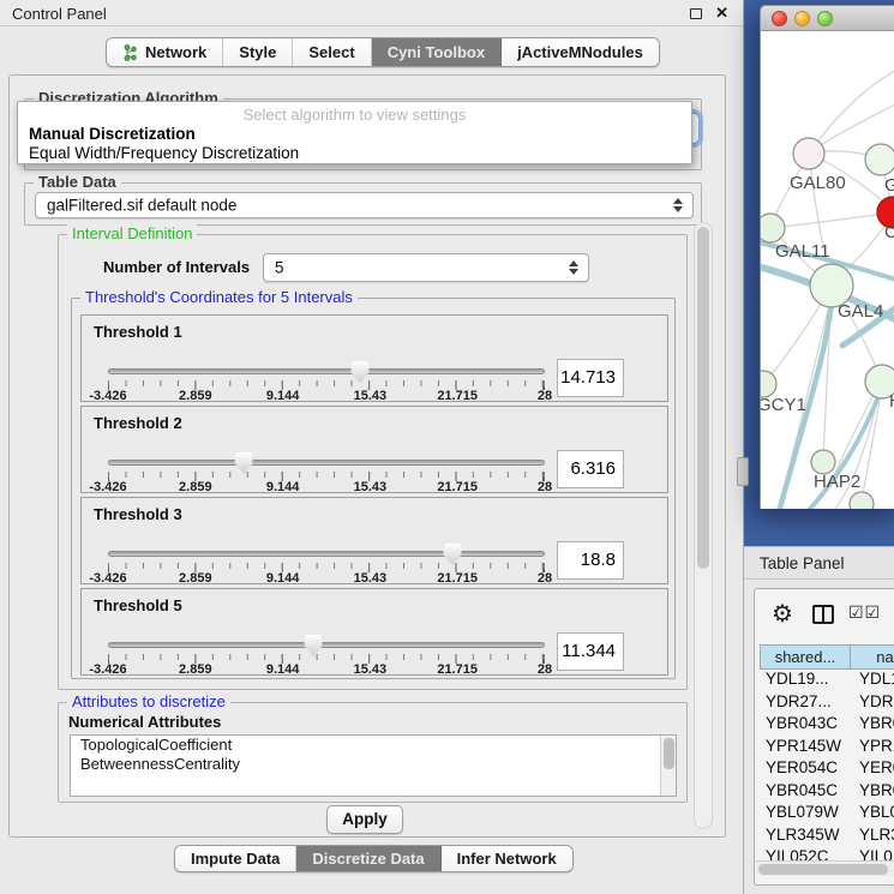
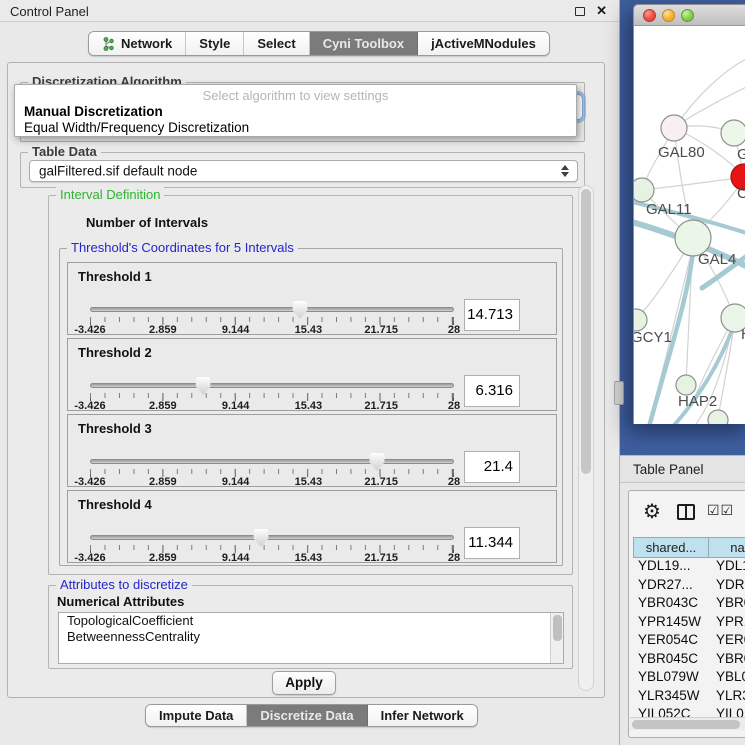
  Control Panel
  ✕
  Network
  Style
  Select
  Cyni Toolbox
  jActiveMNodules
  Discretization Algorithm
  Select algorithm to view settings
  Manual Discretization
  Equal Width/Frequency Discretization
  Table Data
  galFiltered.sif default node
  Interval Definition
  Number of Intervals
- 5
  Threshold's Coordinates for 5 Intervals
  Threshold 1
  -3.426
  2.859
  9.144
  15.43
  21.715
  28
  14.713
  Threshold 2
  -3.426
  2.859
  9.144
  15.43
  21.715
  28
  6.316
  Threshold 3
  -3.426
  2.859
  9.144
  15.43
  21.715
  28
- 18.8
+ 21.4
- Threshold 5
+ Threshold 4
  -3.426
  2.859
  9.144
  15.43
  21.715
  28
  11.344
  Attributes to discretize
  Numerical Attributes
  TopologicalCoefficient
  BetweennessCentrality
  Apply
  Impute Data
  Discretize Data
  Infer Network
  GAL80
  C
  GAL11
  GAL4
  GCY1
  HAP2
  Table Panel
  ⚙
  ☑☑
  shared...
  na
  YDL19...
  YDL
  YDR27...
  YDR
  YBR043C
  YBR
  YPR145W
  YPR
  YER054C
  YER
  YBR045C
  YBR
  YBL079W
  YBL
  YLR345W
  YLR
  YIL052C
  YIL0
